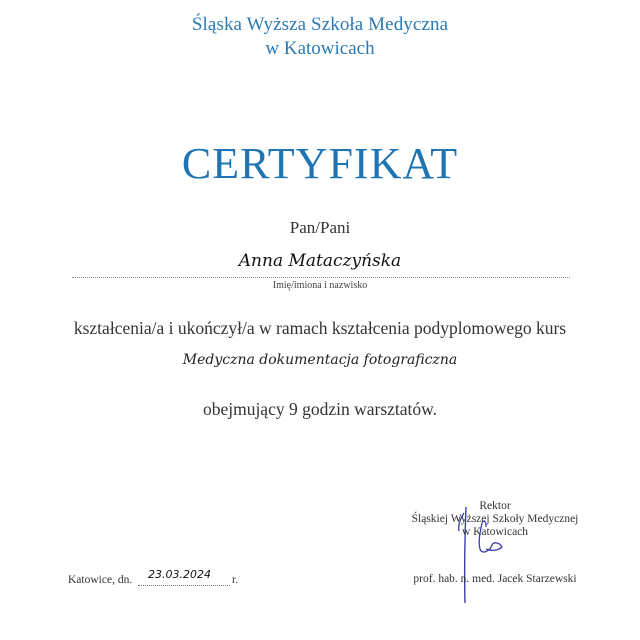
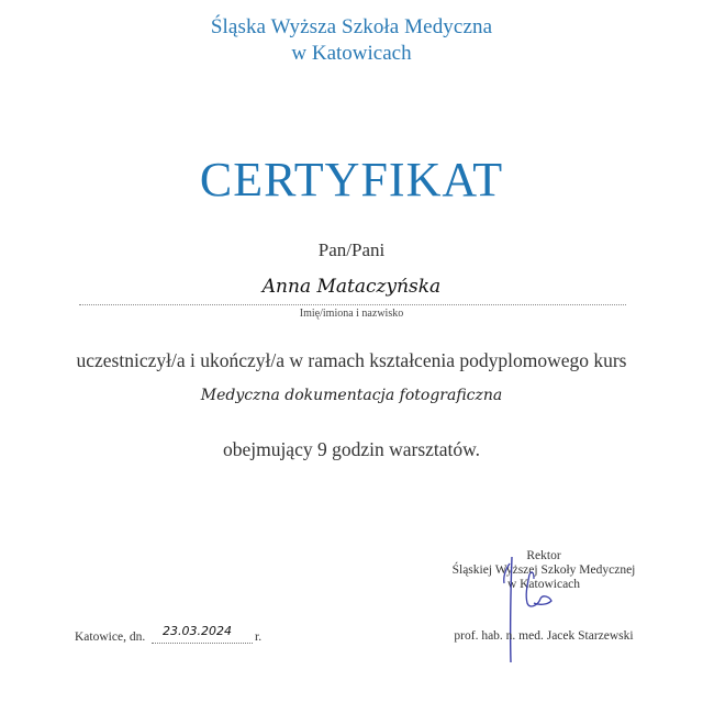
  Śląska Wyższa Szkoła Medyczna
  w Katowicach
  CERTYFIKAT
  Pan/Pani
  Anna Mataczyńska
  Imię/imiona i nazwisko
- kształcenia/a i ukończył/a w ramach kształcenia podyplomowego kurs
+ uczestniczył/a i ukończył/a w ramach kształcenia podyplomowego kurs
  Medyczna dokumentacja fotograficzna
  obejmujący 9 godzin warsztatów.
  Rektor
  Śląskiej Wyższej Szkoły Medycznej
  w Katowicach
  prof. hab. n. med. Jacek Starzewski
  Katowice, dn.
  23.03.2024
  r.
